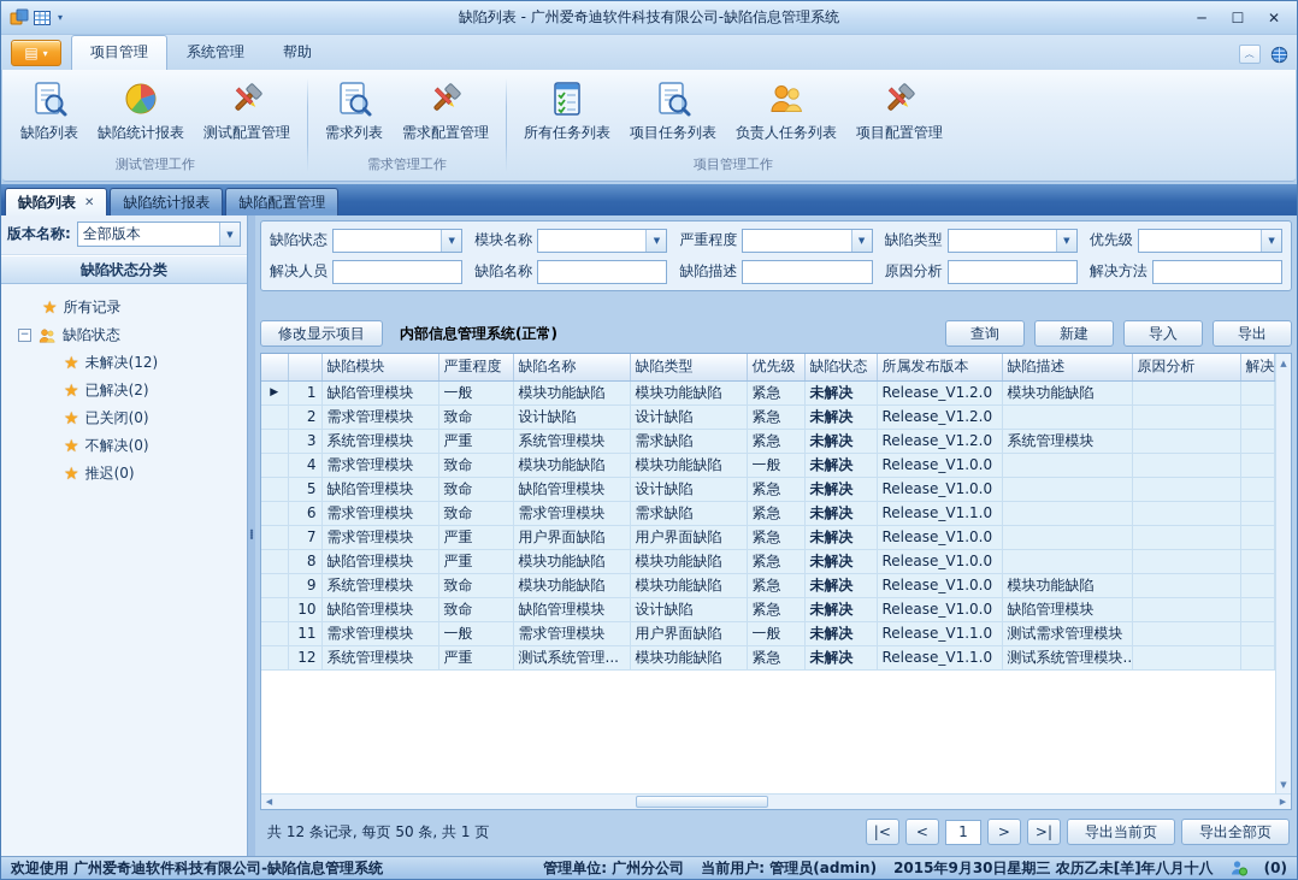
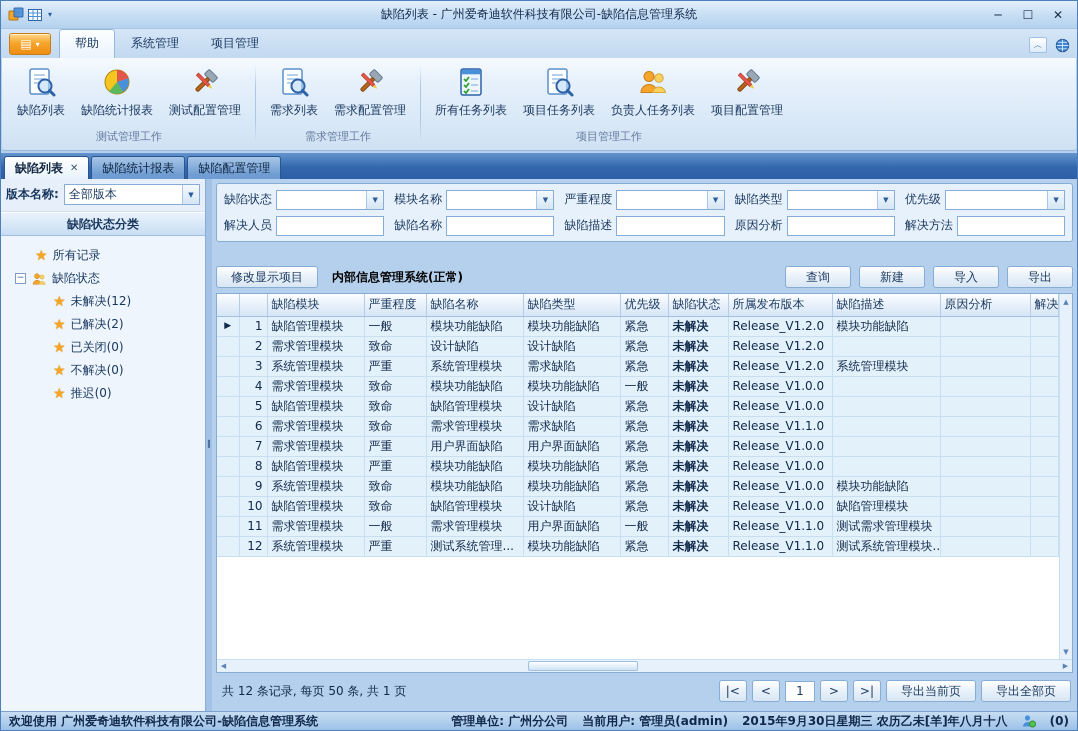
  ▾
  缺陷列表 - 广州爱奇迪软件科技有限公司-缺陷信息管理系统
  ─
  ☐
  ✕
  ▤
  ▾
- 项目管理
+ 帮助
  系统管理
- 帮助
+ 项目管理
  ︿
  缺陷列表
  缺陷统计报表
  测试配置管理
  测试管理工作
  需求列表
  需求配置管理
  需求管理工作
  所有任务列表
  项目任务列表
  负责人任务列表
  项目配置管理
  项目管理工作
  缺陷列表
  ✕
  缺陷统计报表
  缺陷配置管理
  版本名称:
  全部版本
  ▼
  缺陷状态分类
  ★
  所有记录
  −
  缺陷状态
  ★
  未解决(12)
  ★
  已解决(2)
  ★
  已关闭(0)
  ★
  不解决(0)
  ★
  推迟(0)
  •
  •
  缺陷状态
  ▼
  模块名称
  ▼
  严重程度
  ▼
  缺陷类型
  ▼
  优先级
  ▼
  解决人员
  缺陷名称
  缺陷描述
  原因分析
  解决方法
  修改显示项目
  内部信息管理系统(正常)
  查询
  新建
  导入
  导出
  		缺陷模块	严重程度	缺陷名称	缺陷类型	优先级	缺陷状态	所属发布版本	缺陷描述	原因分析	解决
  ▶	1	缺陷管理模块	一般	模块功能缺陷	模块功能缺陷	紧急	未解决	Release_V1.2.0	模块功能缺陷
  	2	需求管理模块	致命	设计缺陷	设计缺陷	紧急	未解决	Release_V1.2.0
  	3	系统管理模块	严重	系统管理模块	需求缺陷	紧急	未解决	Release_V1.2.0	系统管理模块
  	4	需求管理模块	致命	模块功能缺陷	模块功能缺陷	一般	未解决	Release_V1.0.0
  	5	缺陷管理模块	致命	缺陷管理模块	设计缺陷	紧急	未解决	Release_V1.0.0
  	6	需求管理模块	致命	需求管理模块	需求缺陷	紧急	未解决	Release_V1.1.0
  	7	需求管理模块	严重	用户界面缺陷	用户界面缺陷	紧急	未解决	Release_V1.0.0
  	8	缺陷管理模块	严重	模块功能缺陷	模块功能缺陷	紧急	未解决	Release_V1.0.0
  	9	系统管理模块	致命	模块功能缺陷	模块功能缺陷	紧急	未解决	Release_V1.0.0	模块功能缺陷
  	10	缺陷管理模块	致命	缺陷管理模块	设计缺陷	紧急	未解决	Release_V1.0.0	缺陷管理模块
  	11	需求管理模块	一般	需求管理模块	用户界面缺陷	一般	未解决	Release_V1.1.0	测试需求管理模块
  	12	系统管理模块	严重	测试系统管理...	模块功能缺陷	紧急	未解决	Release_V1.1.0	测试系统管理模块..
  ▲
  ▼
  ◀
  ▶
  共 12 条记录, 每页 50 条, 共 1 页
  |<
  <
  1
  >
  >|
  导出当前页
  导出全部页
  欢迎使用 广州爱奇迪软件科技有限公司-缺陷信息管理系统
  管理单位: 广州分公司
  当前用户: 管理员(admin)
  2015年9月30日星期三 农历乙未[羊]年八月十八
  (0)
